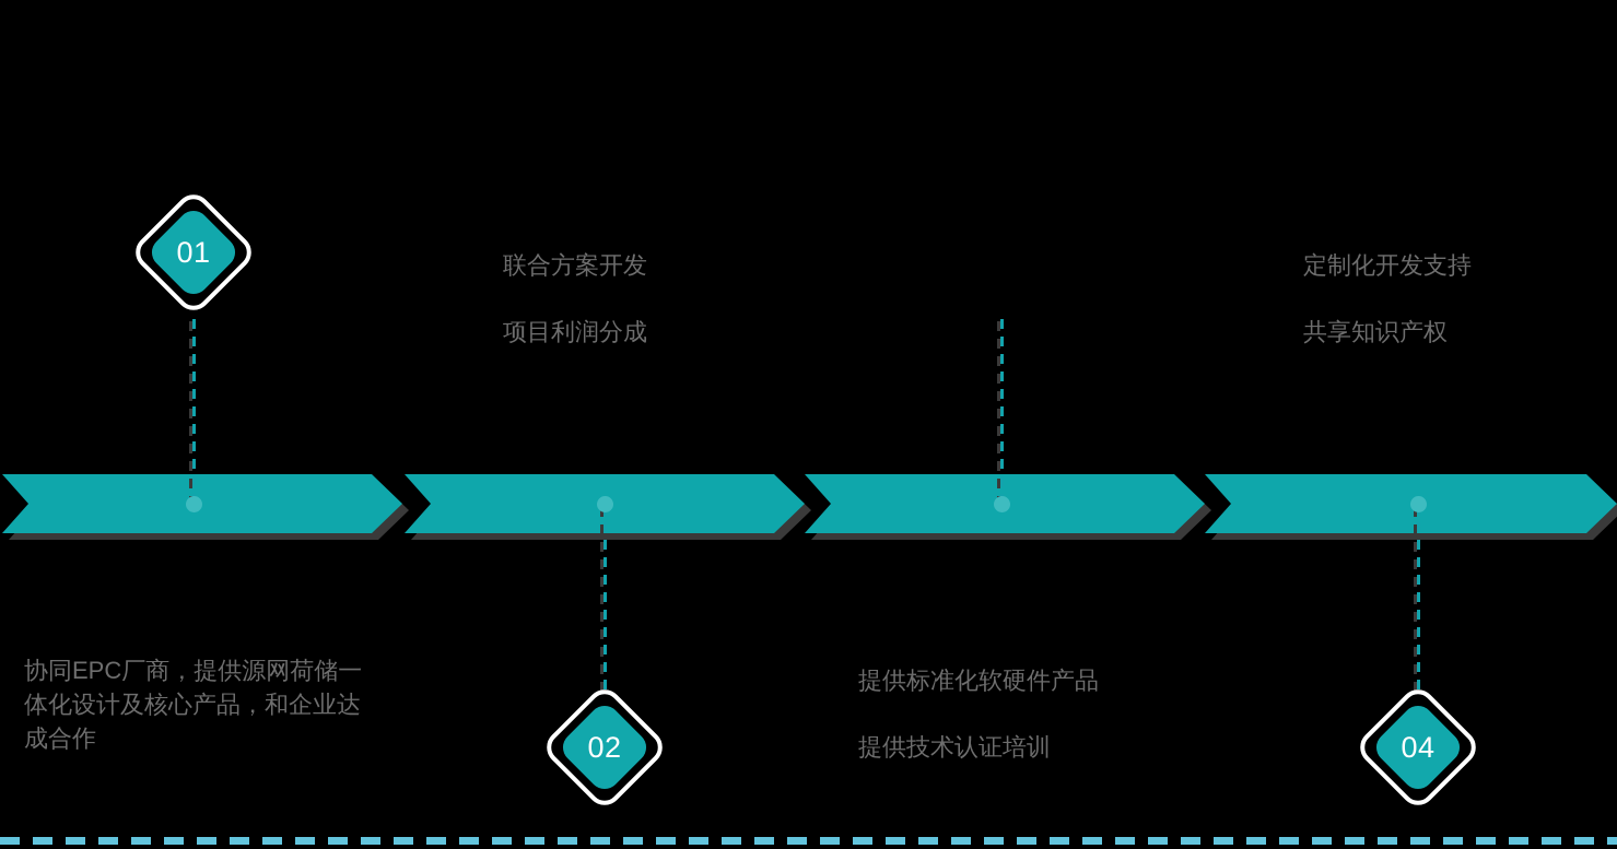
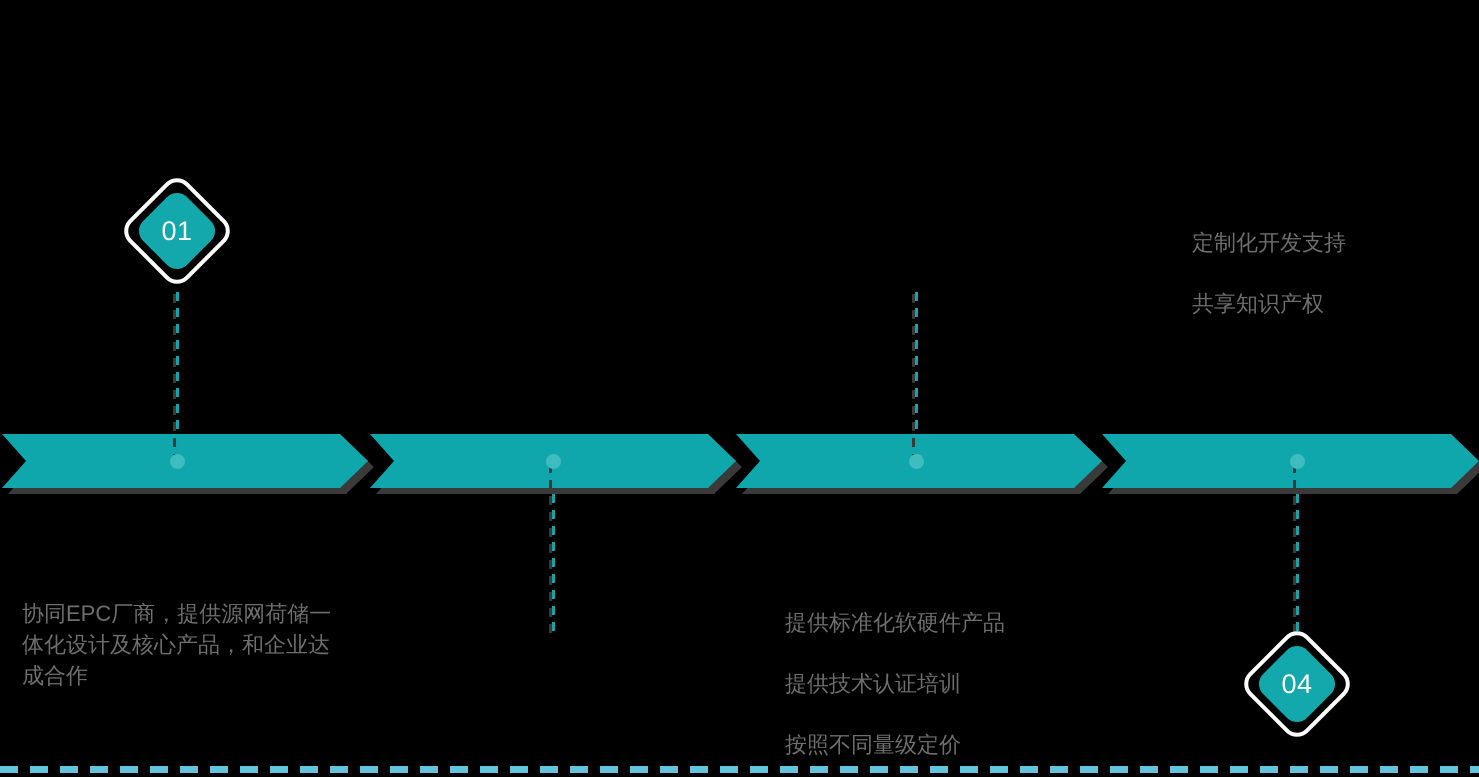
  01
- 02
  04
  协同EPC厂商，提供源网荷储一体化设计及核心产品，和企业达成合作
- 联合方案开发
- 项目利润分成
  提供标准化软硬件产品
  提供技术认证培训
+ 按照不同量级定价
  定制化开发支持
  共享知识产权
